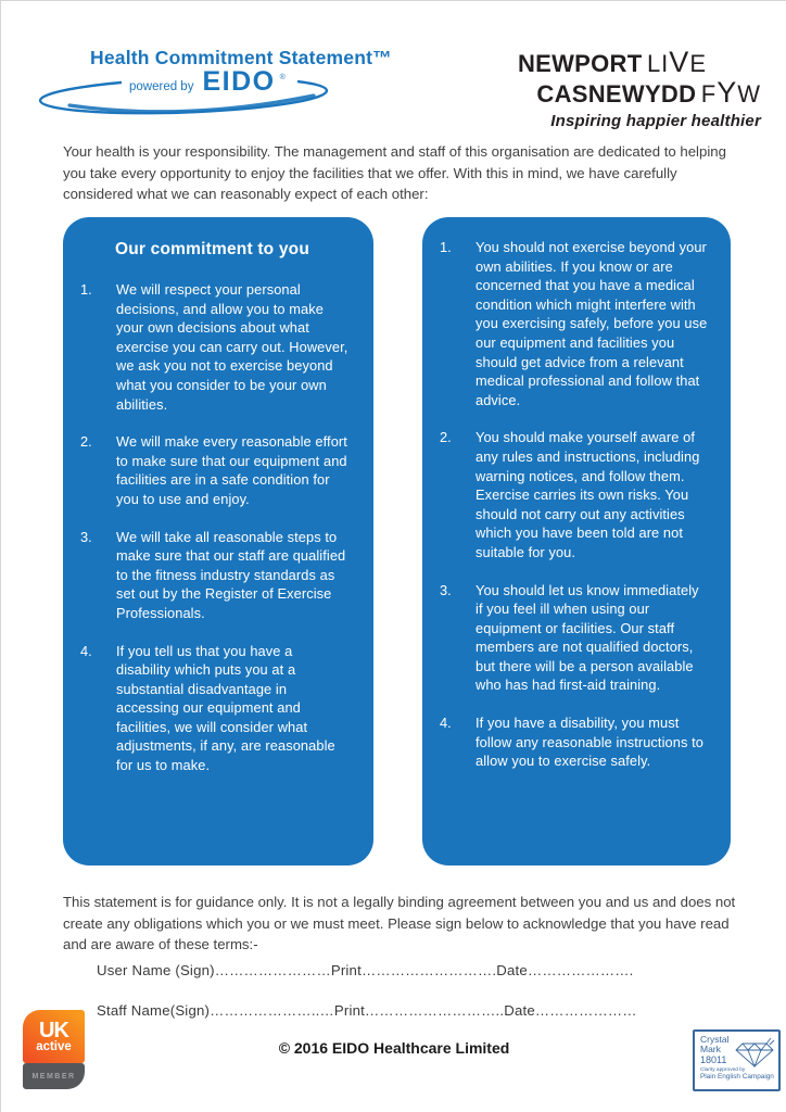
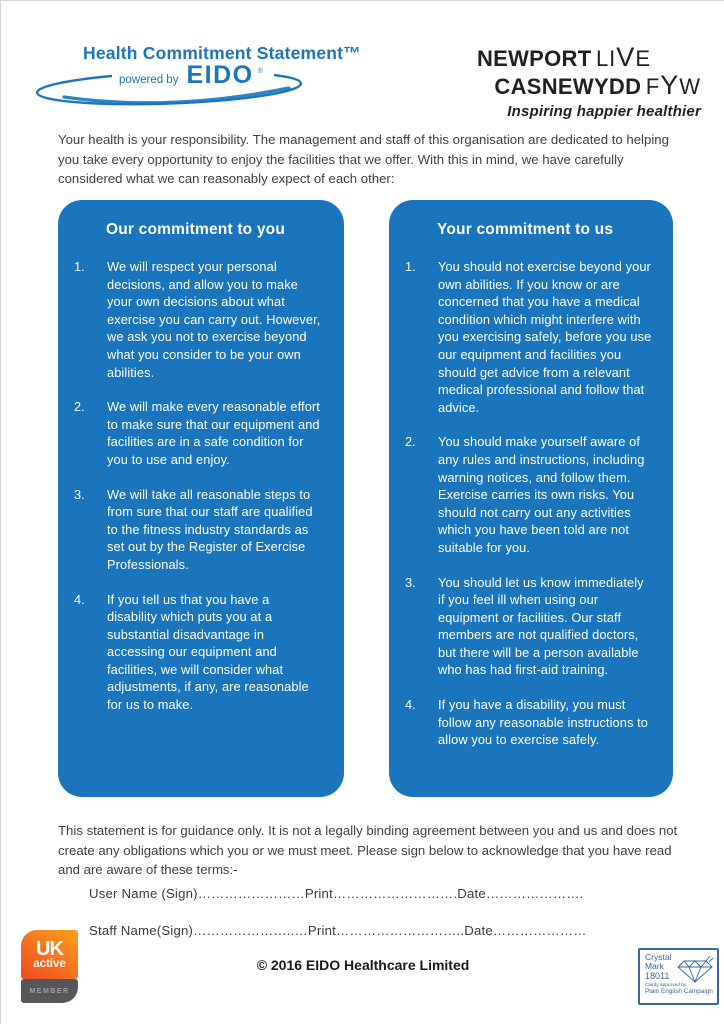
  Health Commitment Statement™
  powered by
  EIDO
  NEWPORT LIVE
  CASNEWYDD FYW
  Inspiring happier healthier
  Your health is your responsibility. The management and staff of this organisation are dedicated to helping you take every opportunity to enjoy the facilities that we offer. With this in mind, we have carefully considered what we can reasonably expect of each other:
  Our commitment to you
  1.
  We will respect your personal decisions, and allow you to make your own decisions about what exercise you can carry out. However, we ask you not to exercise beyond what you consider to be your own abilities.
  2.
  We will make every reasonable effort to make sure that our equipment and facilities are in a safe condition for you to use and enjoy.
  3.
- We will take all reasonable steps to make sure that our staff are qualified to the fitness industry standards as set out by the Register of Exercise Professionals.
+ We will take all reasonable steps to from sure that our staff are qualified to the fitness industry standards as set out by the Register of Exercise Professionals.
  4.
  If you tell us that you have a disability which puts you at a substantial disadvantage in accessing our equipment and facilities, we will consider what adjustments, if any, are reasonable for us to make.
+ Your commitment to us
  1.
  You should not exercise beyond your own abilities. If you know or are concerned that you have a medical condition which might interfere with you exercising safely, before you use our equipment and facilities you should get advice from a relevant medical professional and follow that advice.
  2.
  You should make yourself aware of any rules and instructions, including warning notices, and follow them. Exercise carries its own risks. You should not carry out any activities which you have been told are not suitable for you.
  3.
  You should let us know immediately if you feel ill when using our equipment or facilities. Our staff members are not qualified doctors, but there will be a person available who has had first-aid training.
  4.
  If you have a disability, you must follow any reasonable instructions to allow you to exercise safely.
  This statement is for guidance only. It is not a legally binding agreement between you and us and does not create any obligations which you or we must meet. Please sign below to acknowledge that you have read and are aware of these terms:-
  User Name (Sign)……………………Print……………………….Date………………….
  Staff Name(Sign)…………………..…Print………………………..Date…………………
  UK
  active
  © 2016 EIDO Healthcare Limited
  Crystal
  Mark
  18011
